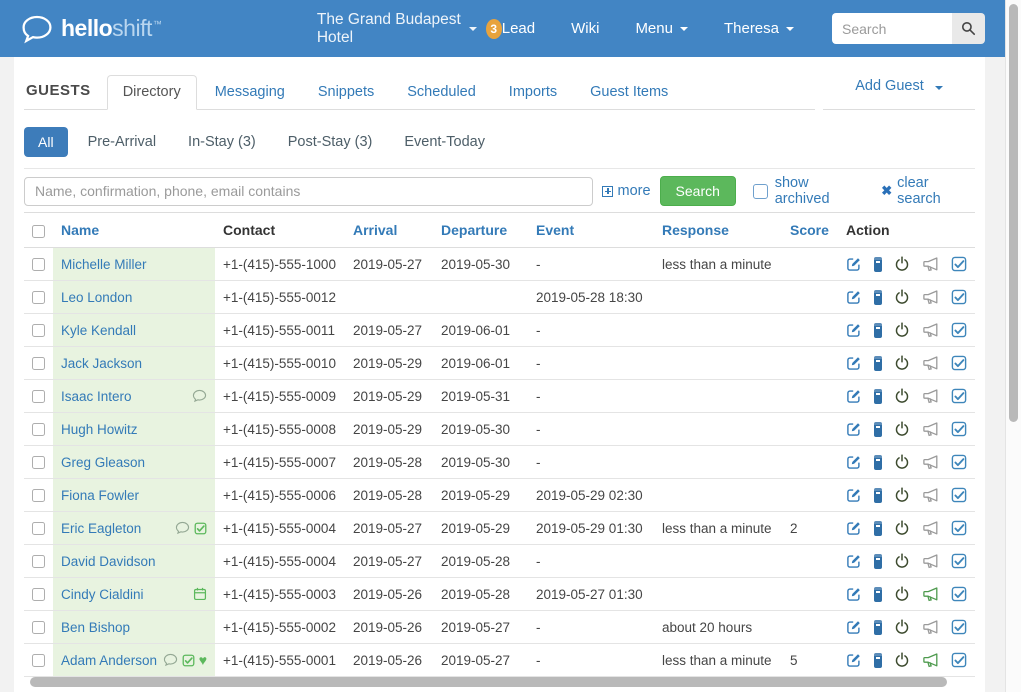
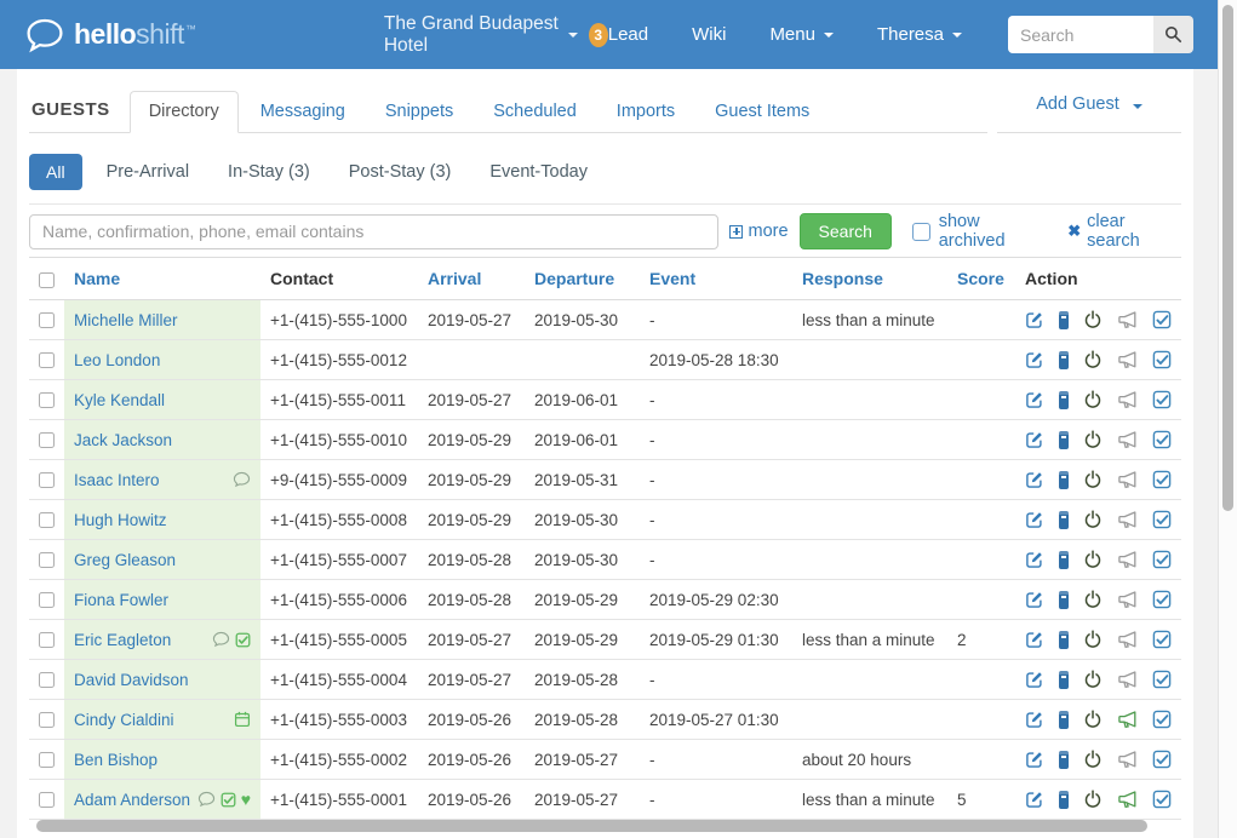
  hello
  shift
  ™
  The Grand Budapest Hotel
  3
  Lead
  Wiki
  Menu
  Theresa
  Search
  GUESTS
  Directory
  Messaging
  Snippets
  Scheduled
  Imports
  Guest Items
  Add Guest
  All
  Pre-Arrival
  In-Stay (3)
  Post-Stay (3)
  Event-Today
  Name, confirmation, phone, email contains
  more
  Search
  show archived
  clear search
  	Name	Contact	Arrival	Departure	Event	Response	Score	Action
  	Michelle Miller	+1-(415)-555-1000	2019-05-27	2019-05-30	-	less than a minute
  	Leo London	+1-(415)-555-0012			2019-05-28 18:30
  	Kyle Kendall	+1-(415)-555-0011	2019-05-27	2019-06-01	-
  	Jack Jackson	+1-(415)-555-0010	2019-05-29	2019-06-01	-
- 	Isaac Intero	+1-(415)-555-0009	2019-05-29	2019-05-31	-
+ 	Isaac Intero	+9-(415)-555-0009	2019-05-29	2019-05-31	-
  	Hugh Howitz	+1-(415)-555-0008	2019-05-29	2019-05-30	-
  	Greg Gleason	+1-(415)-555-0007	2019-05-28	2019-05-30	-
  	Fiona Fowler	+1-(415)-555-0006	2019-05-28	2019-05-29	2019-05-29 02:30
- 	Eric Eagleton	+1-(415)-555-0004	2019-05-27	2019-05-29	2019-05-29 01:30	less than a minute	2
+ 	Eric Eagleton	+1-(415)-555-0005	2019-05-27	2019-05-29	2019-05-29 01:30	less than a minute	2
  	David Davidson	+1-(415)-555-0004	2019-05-27	2019-05-28	-
  	Cindy Cialdini	+1-(415)-555-0003	2019-05-26	2019-05-28	2019-05-27 01:30
  	Ben Bishop	+1-(415)-555-0002	2019-05-26	2019-05-27	-	about 20 hours
  	Adam Anderson	+1-(415)-555-0001	2019-05-26	2019-05-27	-	less than a minute	5
